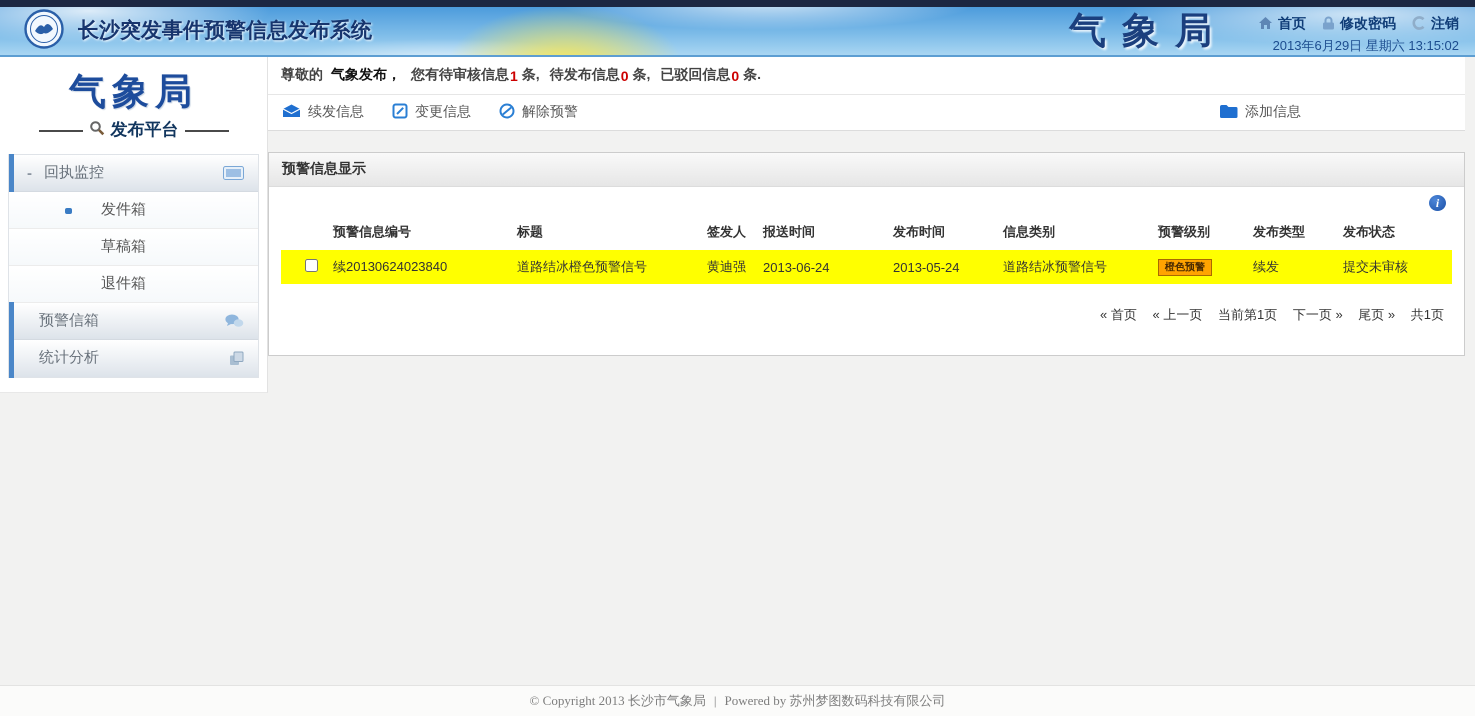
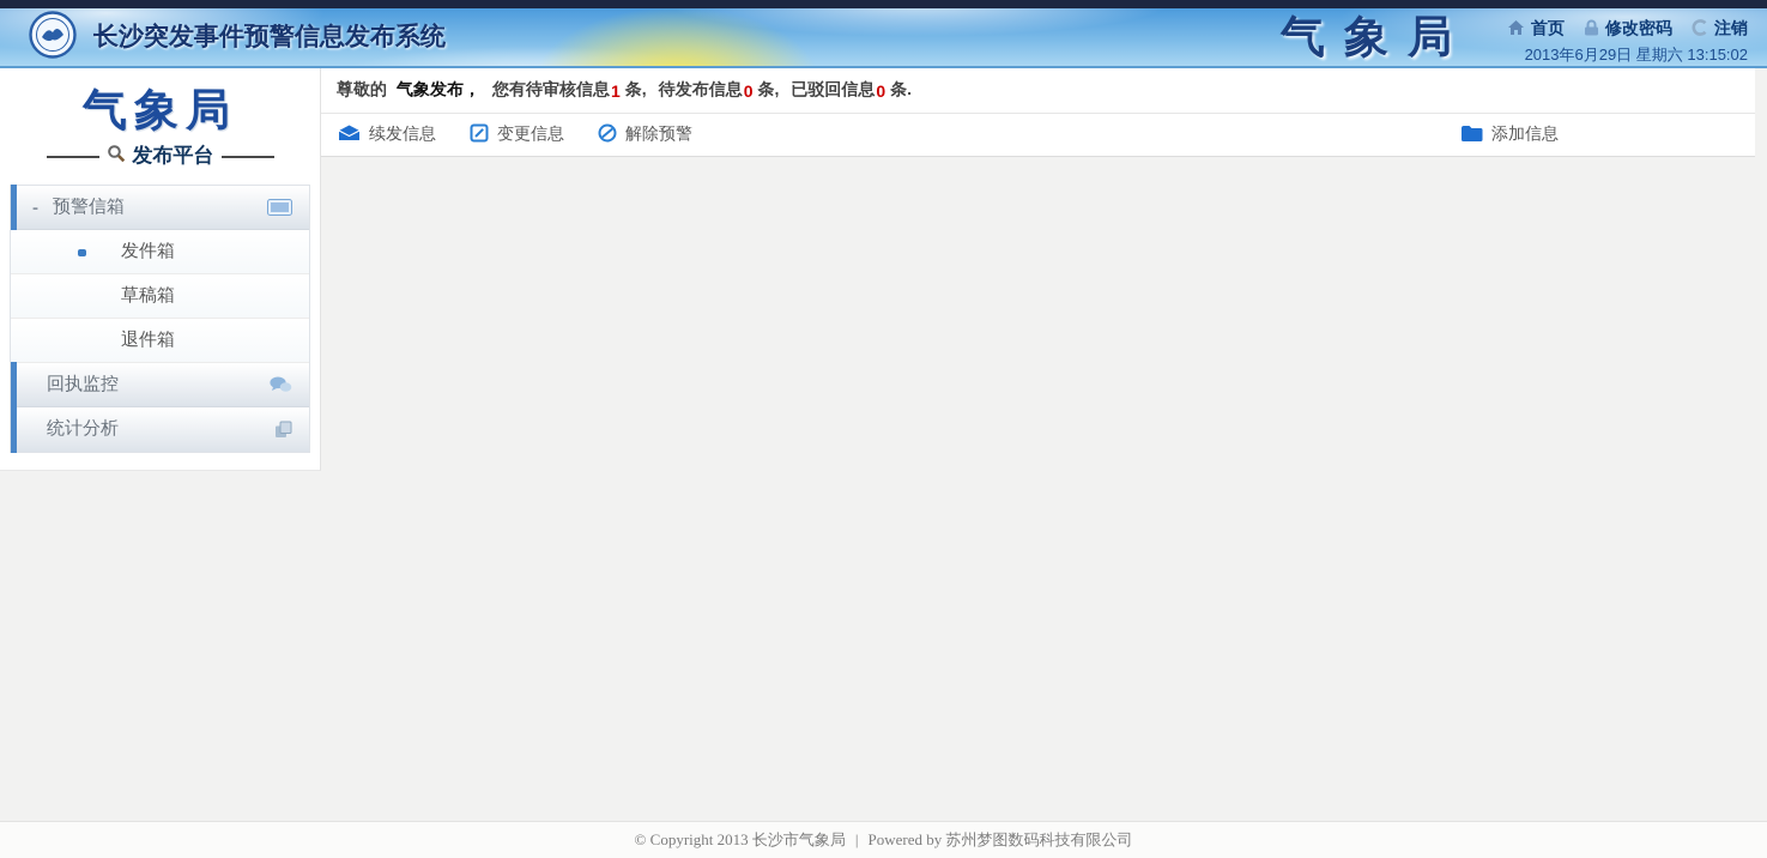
  长沙突发事件预警信息发布系统
  气象局
  首页
  修改密码
  注销
  2013年6月29日 星期六 13:15:02
  气象局
  发布平台
  -
- 回执监控
+ 预警信箱
  发件箱
  草稿箱
  退件箱
- 预警信箱
+ 回执监控
  统计分析
  尊敬的
  气象发布，
  您有待审核信息
  1
  条,
  待发布信息
  0
  条,
  已驳回信息
  0
  条.
  续发信息
  变更信息
  解除预警
  添加信息
- 预警信息显示
- i
- 	预警信息编号	标题	签发人	报送时间	发布时间	信息类别	预警级别	发布类型	发布状态
- 	续20130624023840	道路结冰橙色预警信号	黄迪强	2013-06-24	2013-05-24	道路结冰预警信号	橙色预警	续发	提交未审核
- « 首页 « 上一页 当前第1页 下一页 » 尾页 » 共1页
  © Copyright 2013 长沙市气象局
  |
  Powered by 苏州梦图数码科技有限公司
